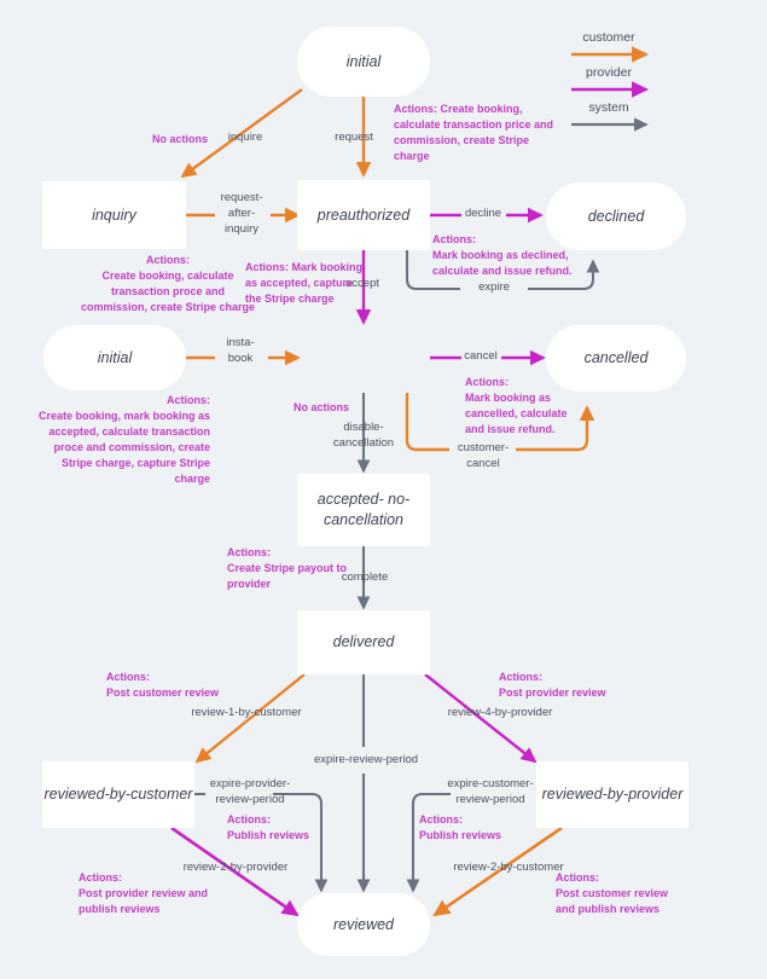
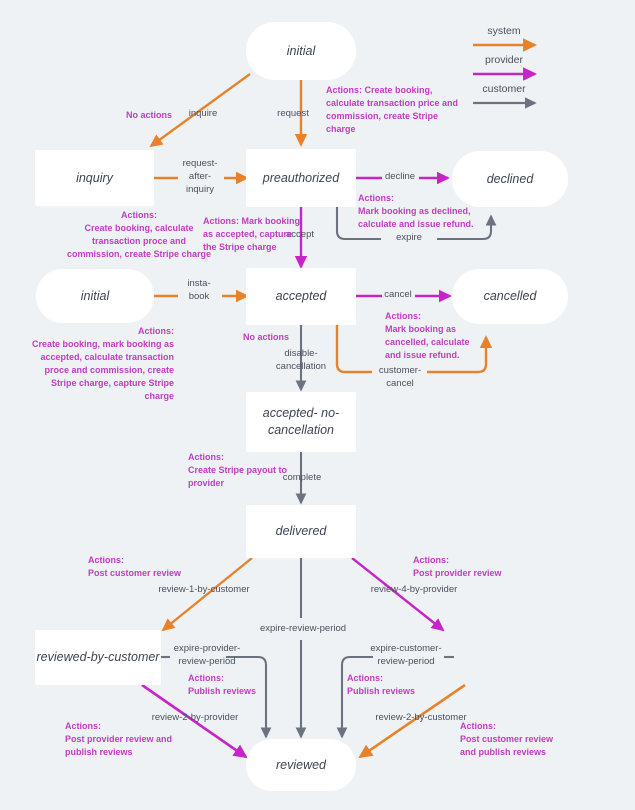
- customer
+ system
  provider
- system
+ customer
  initial
  inquiry
  preauthorized
  declined
  initial
+ accepted
  cancelled
  accepted- no-cancellation
  delivered
  reviewed-by-customer
- reviewed-by-provider
  reviewed
  inquire
  request
  request-
  after-
  inquiry
  decline
  expire
  accept
  insta-
  book
  cancel
  customer-
  cancel
  disable-
  cancellation
  complete
  review-1-by-customer
  review-4-by-provider
  expire-review-period
  expire-provider-
  review-period
  expire-customer-
  review-period
  review-2-by-provider
  review-2-by-customer
  No actions
  Actions: Create booking,
  calculate transaction price and
  commission, create Stripe
  charge
  Actions:
  Create booking, calculate
  transaction proce and
  commission, create Stripe charge
  Actions: Mark booking
  as accepted, capture
  the Stripe charge
  Actions:
  Mark booking as declined,
  calculate and issue refund.
  Actions:
  Create booking, mark booking as
  accepted, calculate transaction
  proce and commission, create
  Stripe charge, capture Stripe
  charge
  Actions:
  Mark booking as
  cancelled, calculate
  and issue refund.
  No actions
  Actions:
  Create Stripe payout to
  provider
  Actions:
  Post customer review
  Actions:
  Post provider review
  Actions:
  Publish reviews
  Actions:
  Publish reviews
  Actions:
  Post provider review and
  publish reviews
  Actions:
  Post customer review
  and publish reviews
